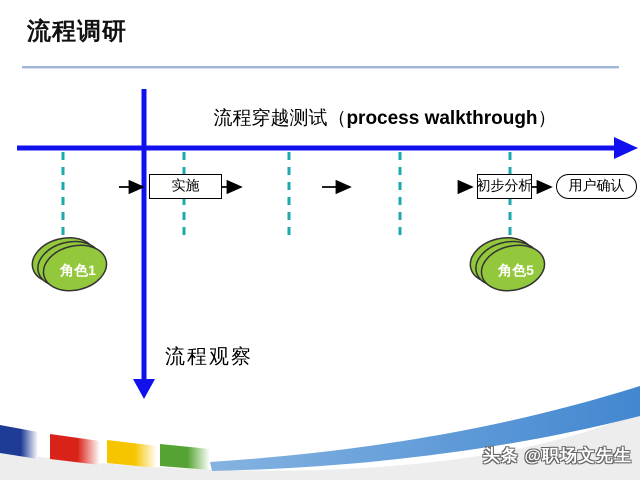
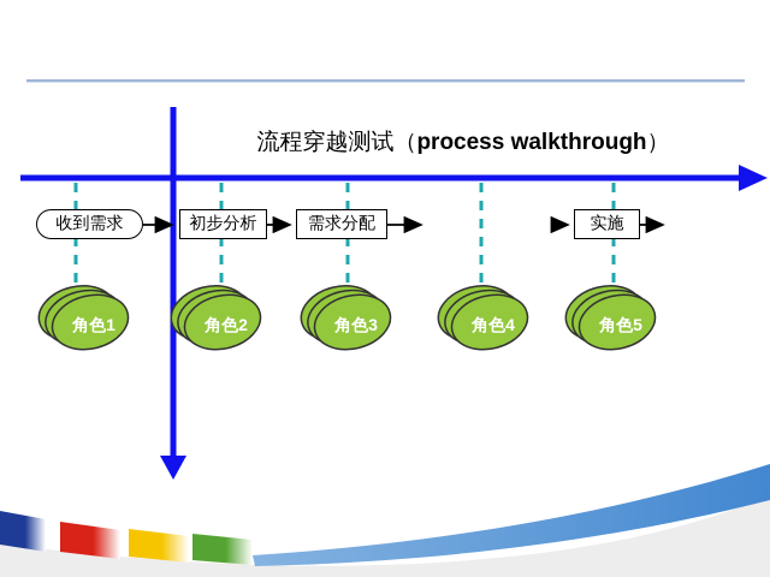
- 流程调研
  流程穿越测试（process walkthrough）
  角色1
+ 角色2
+ 角色3
+ 角色4
  角色5
+ 收到需求
- 实施
+ 初步分析
+ 需求分配
- 初步分析
+ 实施
- 用户确认
- 流程观察
- 头条 @职场文先生
